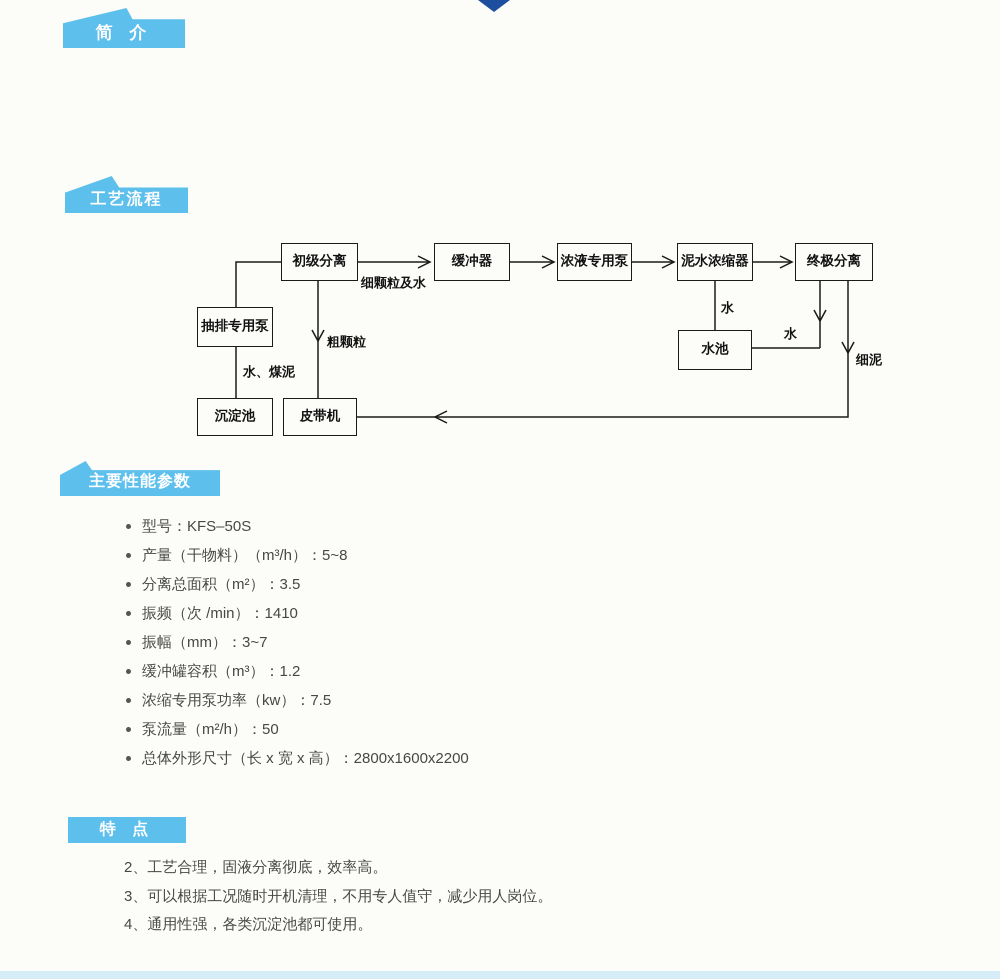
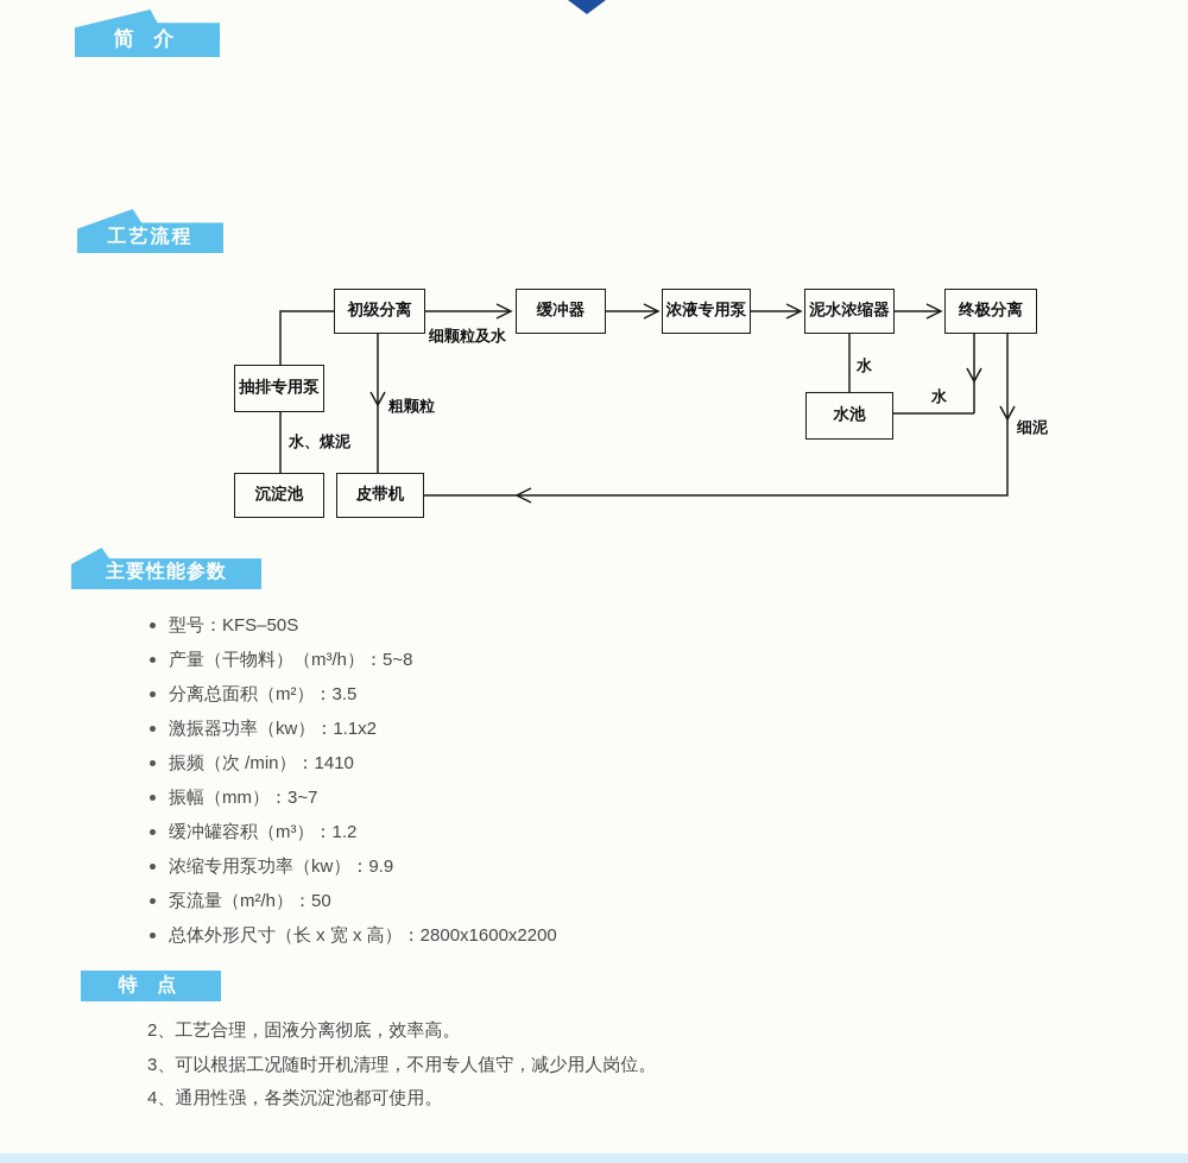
  简 介
  工艺流程
  初级分离
  缓冲器
  浓液专用泵
  泥水浓缩器
  终极分离
  抽排专用泵
  水池
  沉淀池
  皮带机
  细颗粒及水
  粗颗粒
  水、煤泥
  水
  水
  细泥
  主要性能参数
  型号：KFS–50S
  产量（干物料）（m³/h）：5~8
  分离总面积（m²）：3.5
+ 激振器功率（kw）：1.1x2
  振频（次 /min）：1410
  振幅（mm）：3~7
  缓冲罐容积（m³）：1.2
- 浓缩专用泵功率（kw）：7.5
+ 浓缩专用泵功率（kw）：9.9
  泵流量（m²/h）：50
  总体外形尺寸（长 x 宽 x 高）：2800x1600x2200
  特 点
  2、工艺合理，固液分离彻底，效率高。
  3、可以根据工况随时开机清理，不用专人值守，减少用人岗位。
  4、通用性强，各类沉淀池都可使用。
